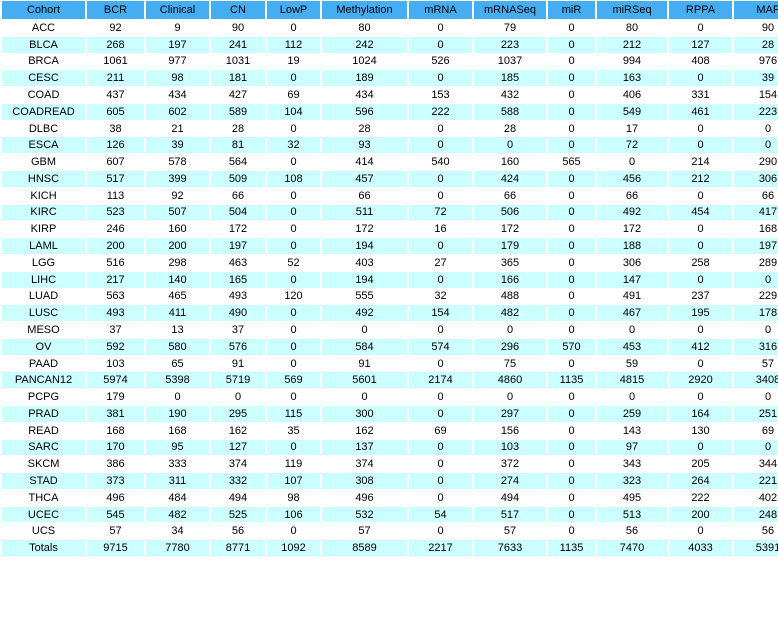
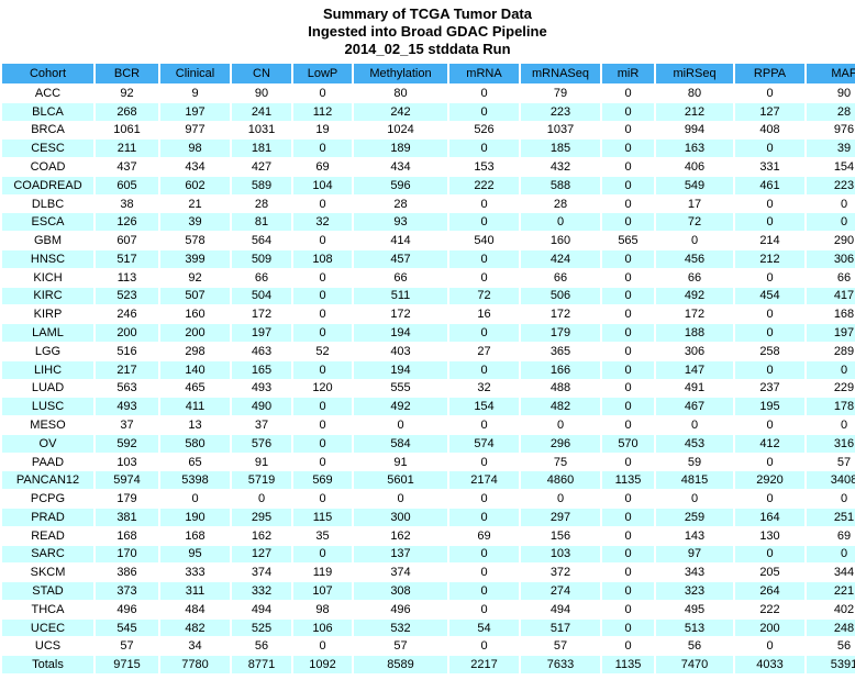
+ Summary of TCGA Tumor Data
+ Ingested into Broad GDAC Pipeline
+ 2014_02_15 stddata Run
  Cohort	BCR	Clinical	CN	LowP	Methylation	mRNA	mRNASeq	miR	miRSeq	RPPA	MAF
  ACC	92	9	90	0	80	0	79	0	80	0	90
  BLCA	268	197	241	112	242	0	223	0	212	127	28
  BRCA	1061	977	1031	19	1024	526	1037	0	994	408	976
  CESC	211	98	181	0	189	0	185	0	163	0	39
  COAD	437	434	427	69	434	153	432	0	406	331	154
  COADREAD	605	602	589	104	596	222	588	0	549	461	223
  DLBC	38	21	28	0	28	0	28	0	17	0	0
  ESCA	126	39	81	32	93	0	0	0	72	0	0
  GBM	607	578	564	0	414	540	160	565	0	214	290
  HNSC	517	399	509	108	457	0	424	0	456	212	306
  KICH	113	92	66	0	66	0	66	0	66	0	66
  KIRC	523	507	504	0	511	72	506	0	492	454	417
  KIRP	246	160	172	0	172	16	172	0	172	0	168
  LAML	200	200	197	0	194	0	179	0	188	0	197
  LGG	516	298	463	52	403	27	365	0	306	258	289
  LIHC	217	140	165	0	194	0	166	0	147	0	0
  LUAD	563	465	493	120	555	32	488	0	491	237	229
  LUSC	493	411	490	0	492	154	482	0	467	195	178
  MESO	37	13	37	0	0	0	0	0	0	0	0
  OV	592	580	576	0	584	574	296	570	453	412	316
  PAAD	103	65	91	0	91	0	75	0	59	0	57
  PANCAN12	5974	5398	5719	569	5601	2174	4860	1135	4815	2920	3408
  PCPG	179	0	0	0	0	0	0	0	0	0	0
  PRAD	381	190	295	115	300	0	297	0	259	164	251
  READ	168	168	162	35	162	69	156	0	143	130	69
  SARC	170	95	127	0	137	0	103	0	97	0	0
  SKCM	386	333	374	119	374	0	372	0	343	205	344
  STAD	373	311	332	107	308	0	274	0	323	264	221
  THCA	496	484	494	98	496	0	494	0	495	222	402
  UCEC	545	482	525	106	532	54	517	0	513	200	248
  UCS	57	34	56	0	57	0	57	0	56	0	56
  Totals	9715	7780	8771	1092	8589	2217	7633	1135	7470	4033	5391
